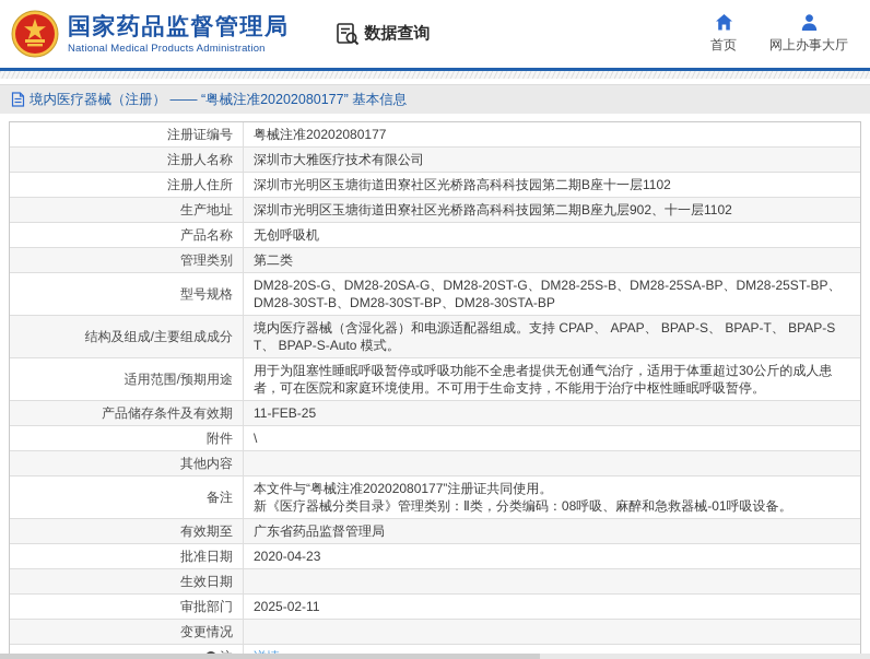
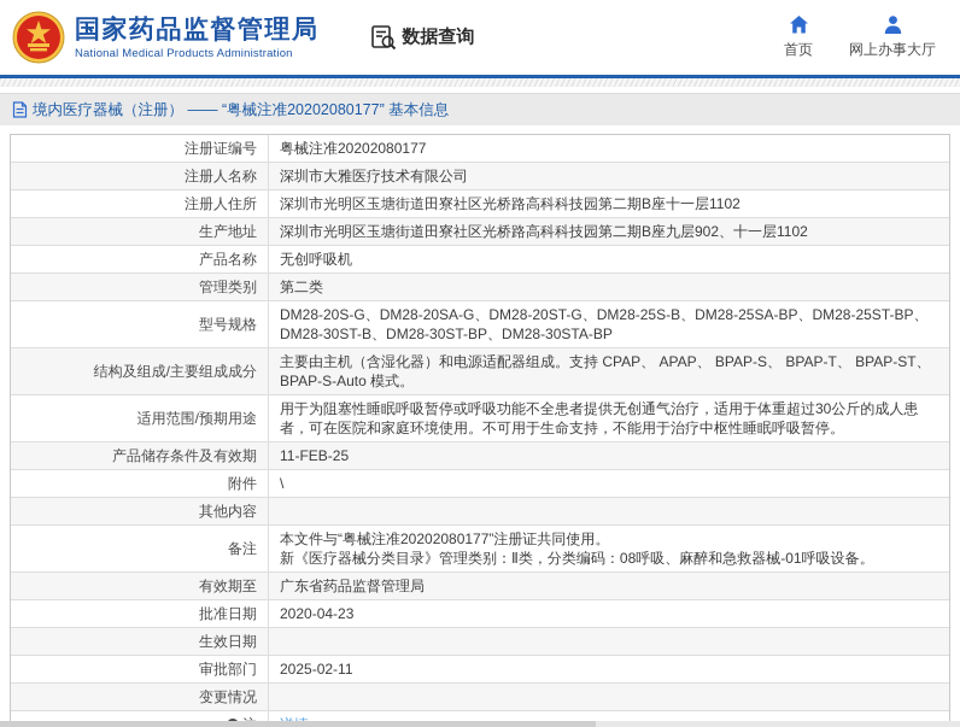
  国家药品监督管理局
  National Medical Products Administration
  数据查询
  首页
  网上办事大厅
  境内医疗器械（注册） —— “粤械注准20202080177” 基本信息
  注册证编号
  粤械注准20202080177
  注册人名称
  深圳市大雅医疗技术有限公司
  注册人住所
  深圳市光明区玉塘街道田寮社区光桥路高科科技园第二期B座十一层1102
  生产地址
  深圳市光明区玉塘街道田寮社区光桥路高科科技园第二期B座九层902、十一层1102
  产品名称
  无创呼吸机
  管理类别
  第二类
  型号规格
  DM28-20S-G、DM28-20SA-G、DM28-20ST-G、DM28-25S-B、DM28-25SA-BP、DM28-25ST-BP、DM28-30ST-B、DM28-30ST-BP、DM28-30STA-BP
  结构及组成/主要组成成分
- 境内医疗器械（含湿化器）和电源适配器组成。支持 CPAP、 APAP、 BPAP-S、 BPAP-T、 BPAP-ST、 BPAP-S-Auto 模式。
+ 主要由主机（含湿化器）和电源适配器组成。支持 CPAP、 APAP、 BPAP-S、 BPAP-T、 BPAP-ST、 BPAP-S-Auto 模式。
  适用范围/预期用途
  用于为阻塞性睡眠呼吸暂停或呼吸功能不全患者提供无创通气治疗，适用于体重超过30公斤的成人患者，可在医院和家庭环境使用。不可用于生命支持，不能用于治疗中枢性睡眠呼吸暂停。
  产品储存条件及有效期
  11-FEB-25
  附件
  \
  其他内容
  备注
  本文件与“粤械注准20202080177”注册证共同使用。
  新《医疗器械分类目录》管理类别：Ⅱ类，分类编码：08呼吸、麻醉和急救器械-01呼吸设备。
  有效期至
  广东省药品监督管理局
  批准日期
  2020-04-23
  生效日期
  审批部门
  2025-02-11
  变更情况
